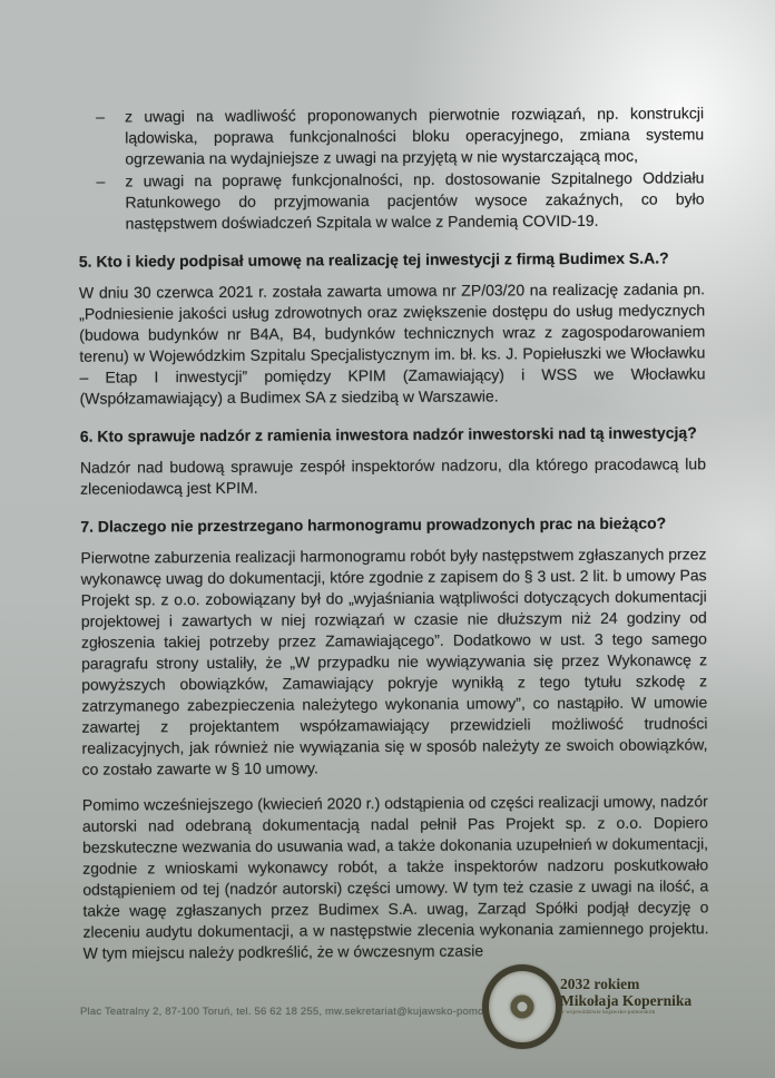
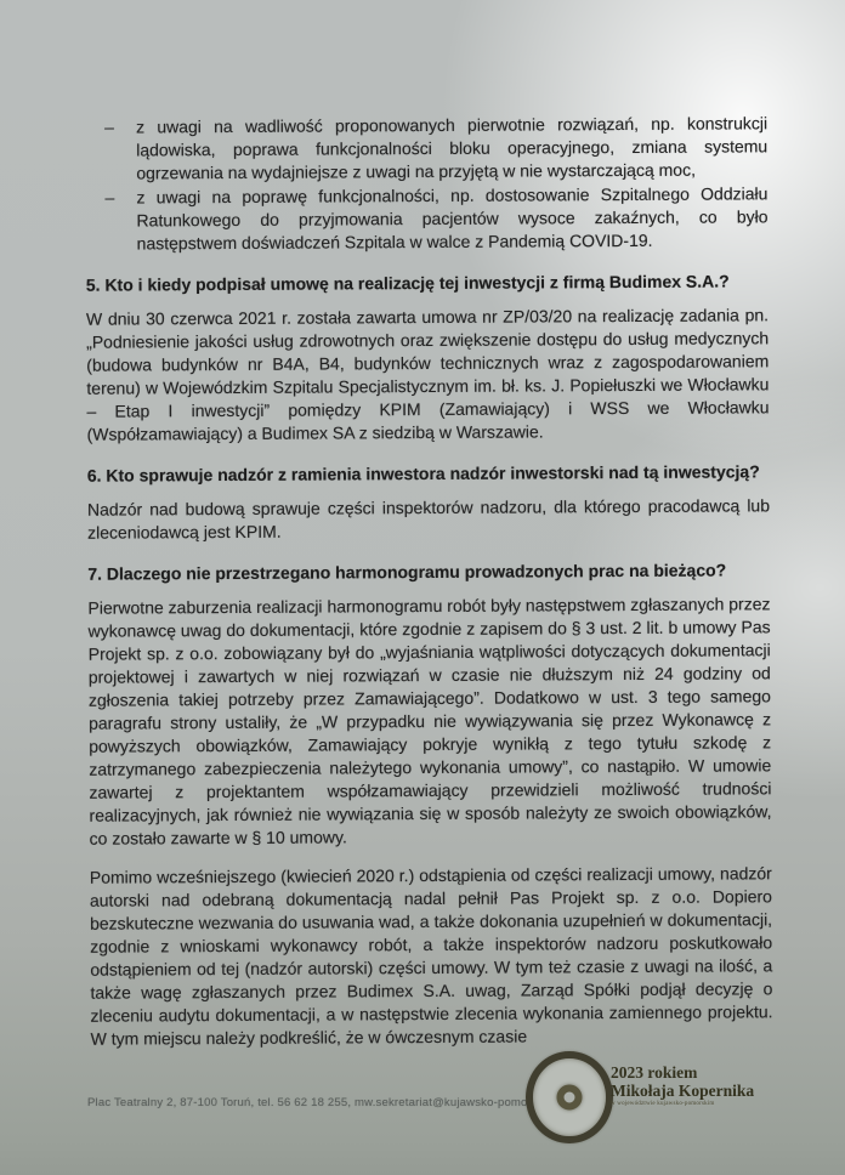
  –
  z uwagi na wadliwość proponowanych pierwotnie rozwiązań, np. konstrukcji lądowiska, poprawa funkcjonalności bloku operacyjnego, zmiana systemu ogrzewania na wydajniejsze z uwagi na przyjętą w nie wystarczającą moc,
  –
  z uwagi na poprawę funkcjonalności, np. dostosowanie Szpitalnego Oddziału Ratunkowego do przyjmowania pacjentów wysoce zakaźnych, co było następstwem doświadczeń Szpitala w walce z Pandemią COVID-19.
  5. Kto i kiedy podpisał umowę na realizację tej inwestycji z firmą Budimex S.A.?
  W dniu 30 czerwca 2021 r. została zawarta umowa nr ZP/03/20 na realizację zadania pn. „Podniesienie jakości usług zdrowotnych oraz zwiększenie dostępu do usług medycznych (budowa budynków nr B4A, B4, budynków technicznych wraz z zagospodarowaniem terenu) w Wojewódzkim Szpitalu Specjalistycznym im. bł. ks. J. Popiełuszki we Włocławku – Etap I inwestycji” pomiędzy KPIM (Zamawiający) i WSS we Włocławku (Współzamawiający) a Budimex SA z siedzibą w Warszawie.
  6. Kto sprawuje nadzór z ramienia inwestora nadzór inwestorski nad tą inwestycją?
- Nadzór nad budową sprawuje zespół inspektorów nadzoru, dla którego pracodawcą lub zleceniodawcą jest KPIM.
+ Nadzór nad budową sprawuje części inspektorów nadzoru, dla którego pracodawcą lub zleceniodawcą jest KPIM.
  7. Dlaczego nie przestrzegano harmonogramu prowadzonych prac na bieżąco?
  Pierwotne zaburzenia realizacji harmonogramu robót były następstwem zgłaszanych przez wykonawcę uwag do dokumentacji, które zgodnie z zapisem do § 3 ust. 2 lit. b umowy Pas Projekt sp. z o.o. zobowiązany był do „wyjaśniania wątpliwości dotyczących dokumentacji projektowej i zawartych w niej rozwiązań w czasie nie dłuższym niż 24 godziny od zgłoszenia takiej potrzeby przez Zamawiającego”. Dodatkowo w ust. 3 tego samego paragrafu strony ustaliły, że „W przypadku nie wywiązywania się przez Wykonawcę z powyższych obowiązków, Zamawiający pokryje wynikłą z tego tytułu szkodę z zatrzymanego zabezpieczenia należytego wykonania umowy”, co nastąpiło. W umowie zawartej z projektantem współzamawiający przewidzieli możliwość trudności realizacyjnych, jak również nie wywiązania się w sposób należyty ze swoich obowiązków, co zostało zawarte w § 10 umowy.
  Pomimo wcześniejszego (kwiecień 2020 r.) odstąpienia od części realizacji umowy, nadzór autorski nad odebraną dokumentacją nadal pełnił Pas Projekt sp. z o.o. Dopiero bezskuteczne wezwania do usuwania wad, a także dokonania uzupełnień w dokumentacji, zgodnie z wnioskami wykonawcy robót, a także inspektorów nadzoru poskutkowało odstąpieniem od tej (nadzór autorski) części umowy. W tym też czasie z uwagi na ilość, a także wagę zgłaszanych przez Budimex S.A. uwag, Zarząd Spółki podjął decyzję o zleceniu audytu dokumentacji, a w następstwie zlecenia wykonania zamiennego projektu. W tym miejscu należy podkreślić, że w ówczesnym czasie
  Plac Teatralny 2, 87-100 Toruń, tel. 56 62 18 255, mw.sekretariat@kujawsko-pomo
- 2032 rokiem
+ 2023 rokiem
  Mikołaja Kopernika
